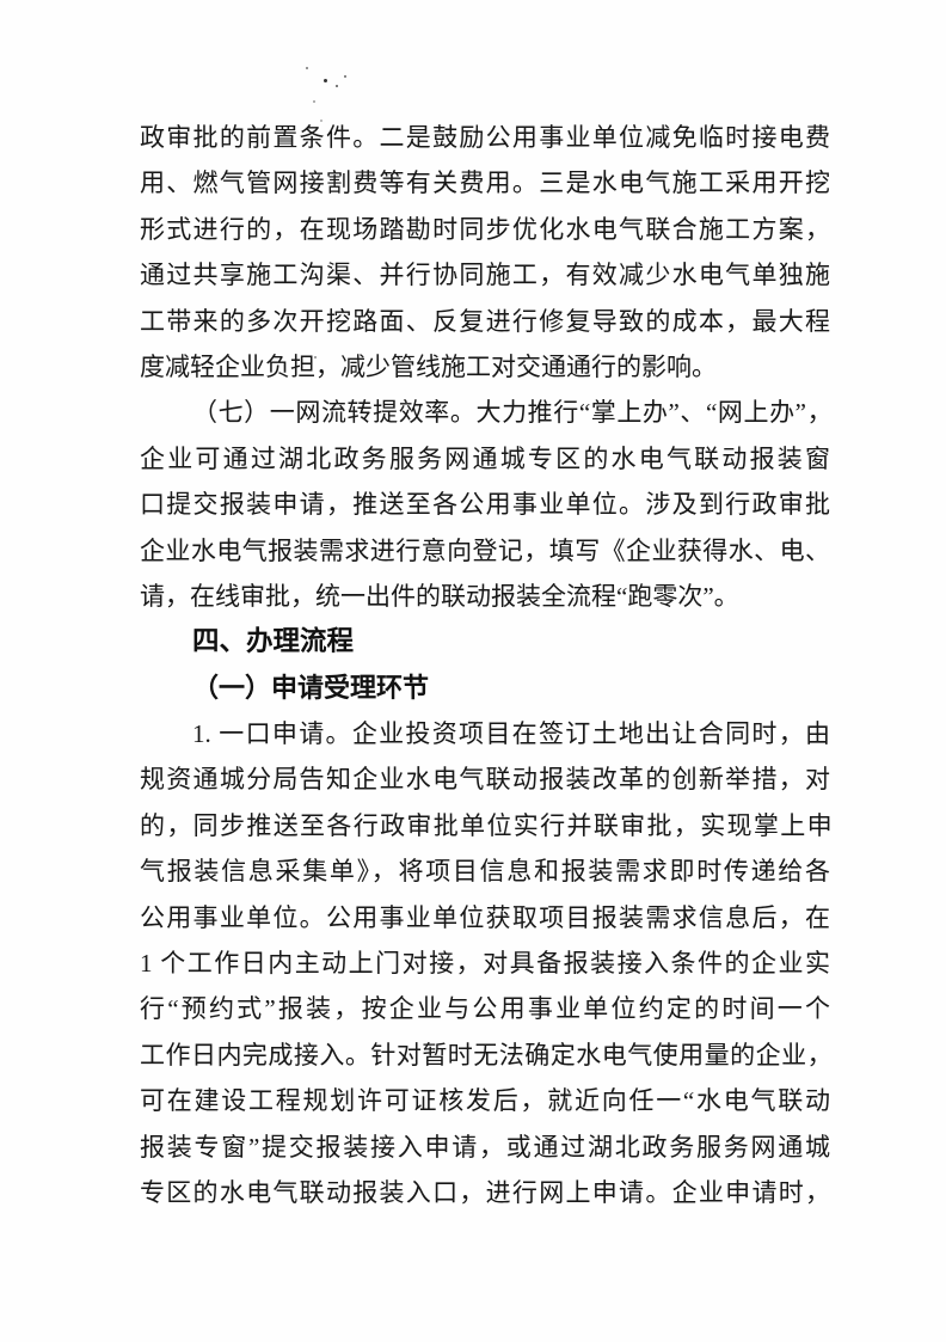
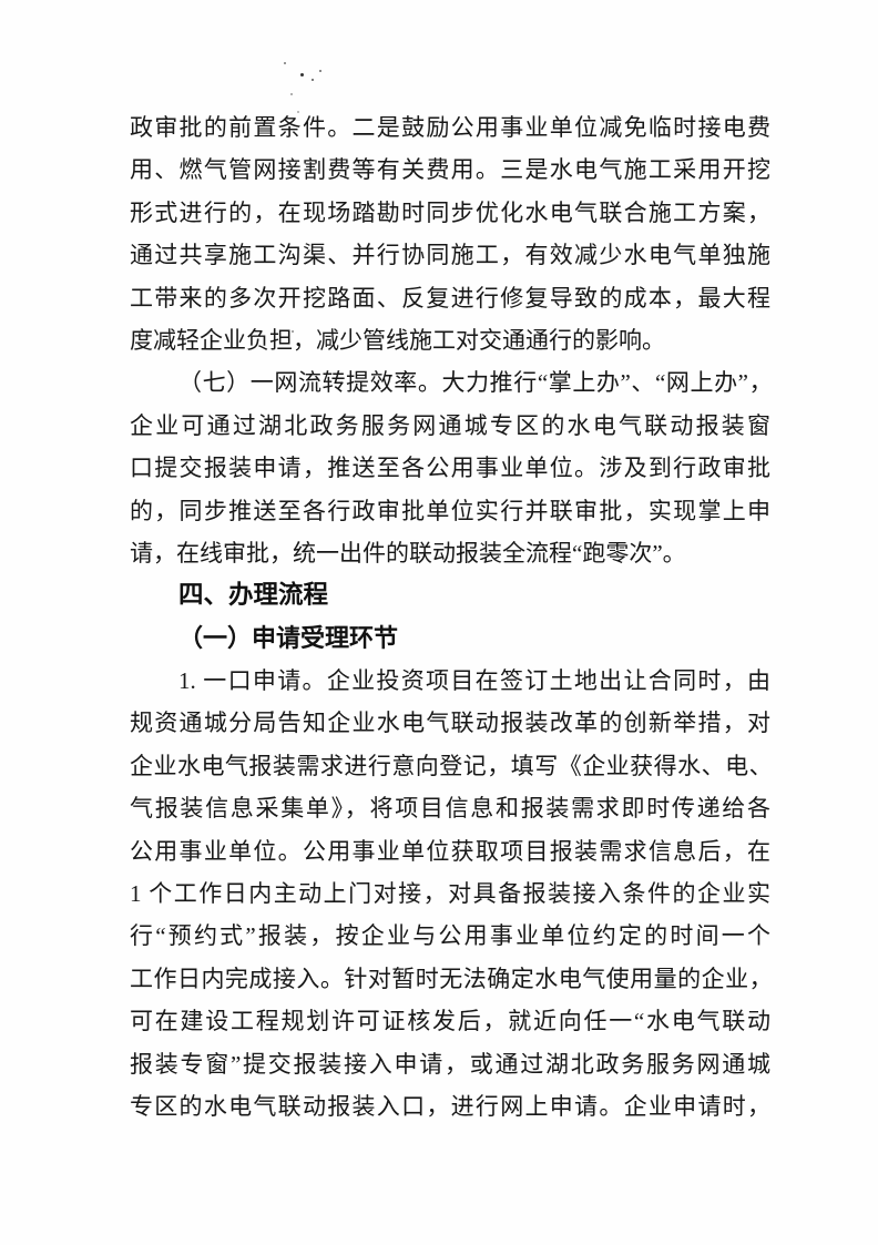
  政审批的前置条件。二是鼓励公用事业单位减免临时接电费
  用、燃气管网接割费等有关费用。三是水电气施工采用开挖
  形式进行的，在现场踏勘时同步优化水电气联合施工方案，
  通过共享施工沟渠、并行协同施工，有效减少水电气单独施
  工带来的多次开挖路面、反复进行修复导致的成本，最大程
  度减轻企业负担，减少管线施工对交通通行的影响。
  （七）一网流转提效率。大力推行“掌上办”、“网上办”，
  企业可通过湖北政务服务网通城专区的水电气联动报装窗
  口提交报装申请，推送至各公用事业单位。涉及到行政审批
- 企业水电气报装需求进行意向登记，填写《企业获得水、电、
+ 的，同步推送至各行政审批单位实行并联审批，实现掌上申
  请，在线审批，统一出件的联动报装全流程“跑零次”。
  四、办理流程
  （一）申请受理环节
  1. 一口申请。企业投资项目在签订土地出让合同时，由
  规资通城分局告知企业水电气联动报装改革的创新举措，对
- 的，同步推送至各行政审批单位实行并联审批，实现掌上申
+ 企业水电气报装需求进行意向登记，填写《企业获得水、电、
  气报装信息采集单》，将项目信息和报装需求即时传递给各
  公用事业单位。公用事业单位获取项目报装需求信息后，在
  1 个工作日内主动上门对接，对具备报装接入条件的企业实
  行“预约式”报装，按企业与公用事业单位约定的时间一个
  工作日内完成接入。针对暂时无法确定水电气使用量的企业，
  可在建设工程规划许可证核发后，就近向任一“水电气联动
  报装专窗”提交报装接入申请，或通过湖北政务服务网通城
  专区的水电气联动报装入口，进行网上申请。企业申请时，
